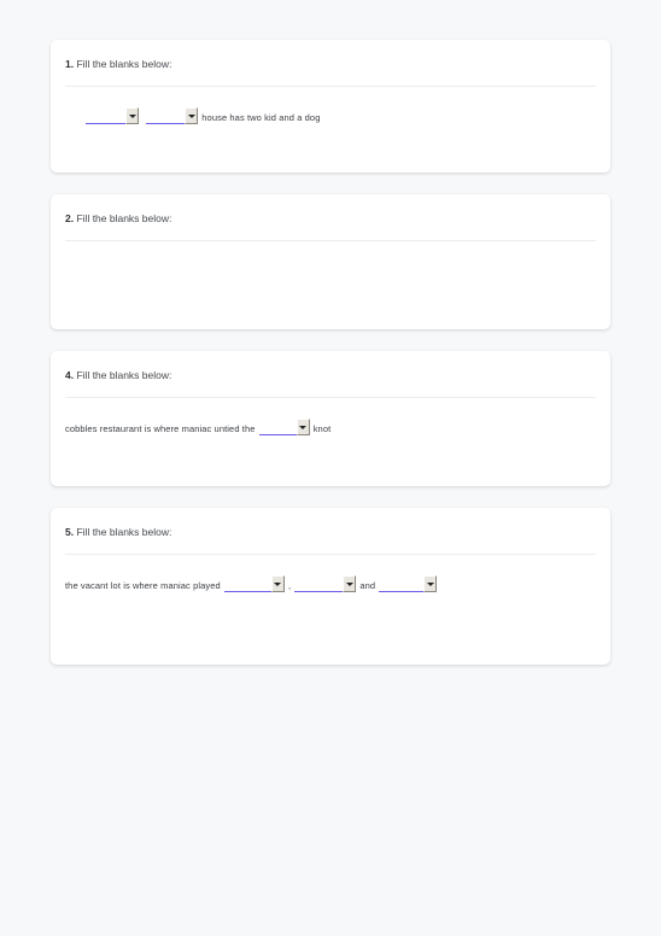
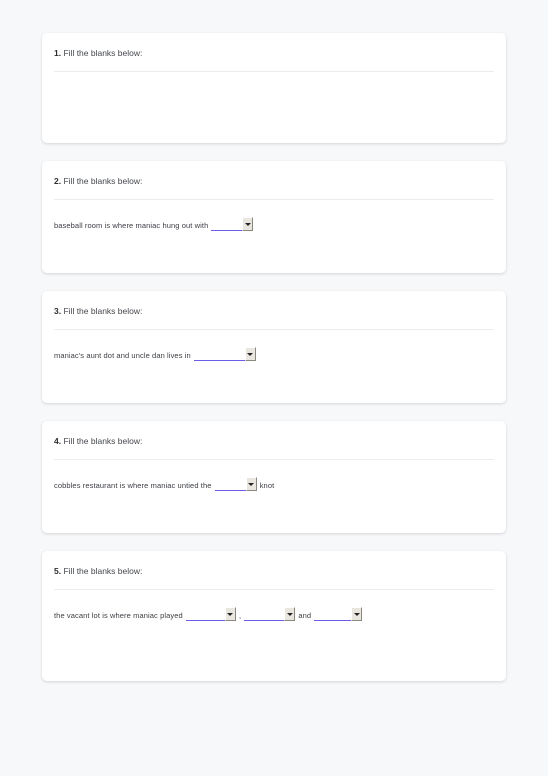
  1. Fill the blanks below:
- house has two kid and a dog
  2. Fill the blanks below:
+ baseball room is where maniac hung out with
+ 3. Fill the blanks below:
+ maniac's aunt dot and uncle dan lives in
  4. Fill the blanks below:
  cobbles restaurant is where maniac untied the knot
  5. Fill the blanks below:
  the vacant lot is where maniac played , and
